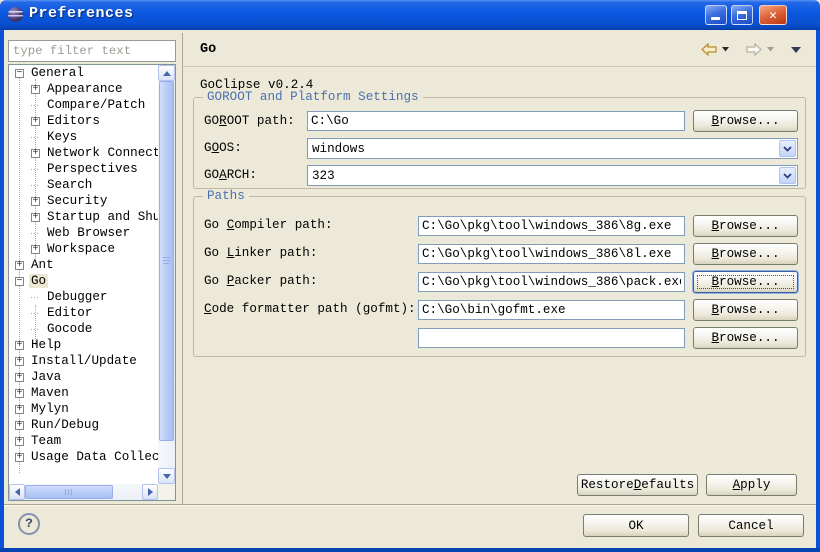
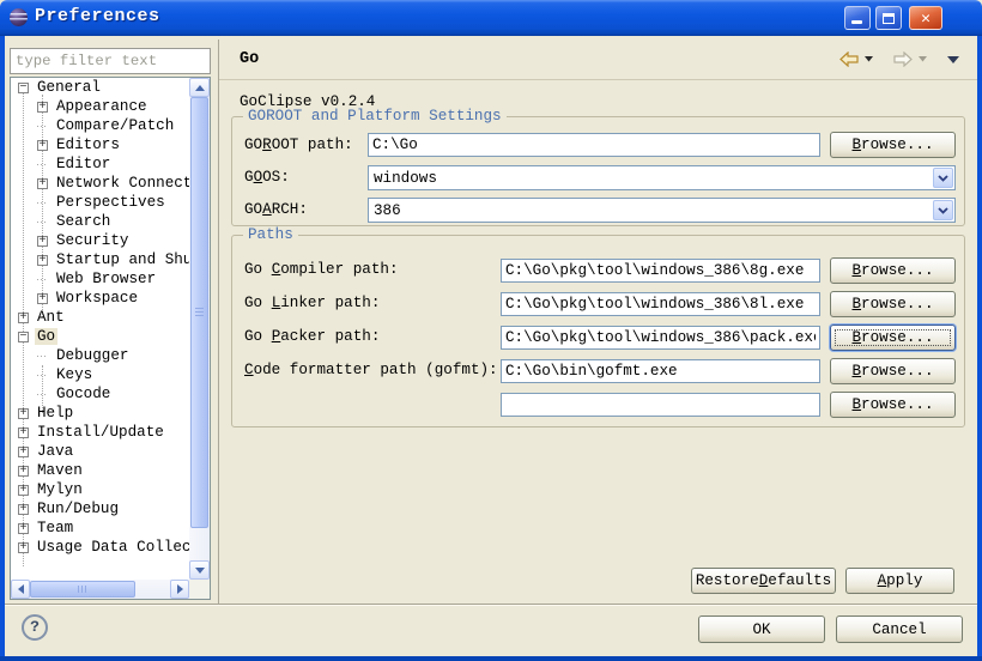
  Preferences
  ✕
  type filter text
  −
  General
  +
  Appearance
  Compare/Patch
  +
  Editors
- Keys
+ Editor
  +
  Network Connect
  Perspectives
  Search
  +
  Security
  +
  Startup and Shu
  Web Browser
  +
  Workspace
  +
  Ant
  −
  Go
  Debugger
- Editor
+ Keys
  Gocode
  +
  Help
  +
  Install/Update
  +
  Java
  +
  Maven
  +
  Mylyn
  +
  Run/Debug
  +
  Team
  +
  Usage Data Collec
  Go
  GoClipse v0.2.4
  GOROOT and Platform Settings
  GOROOT path:
  C:\Go
  B
  rowse...
  GOOS:
  windows
  GOARCH:
- 323
+ 386
  Paths
  Go Compiler path:
  C:\Go\pkg\tool\windows_386\8g.exe
  B
  rowse...
  Go Linker path:
  C:\Go\pkg\tool\windows_386\8l.exe
  B
  rowse...
  Go Packer path:
  C:\Go\pkg\tool\windows_386\pack.ex
  B
  rowse...
  Code formatter path (gofmt):
  C:\Go\bin\gofmt.exe
  B
  rowse...
  B
  rowse...
  Restore
  D
  efaults
  A
  pply
  ?
  OK
  Cancel
